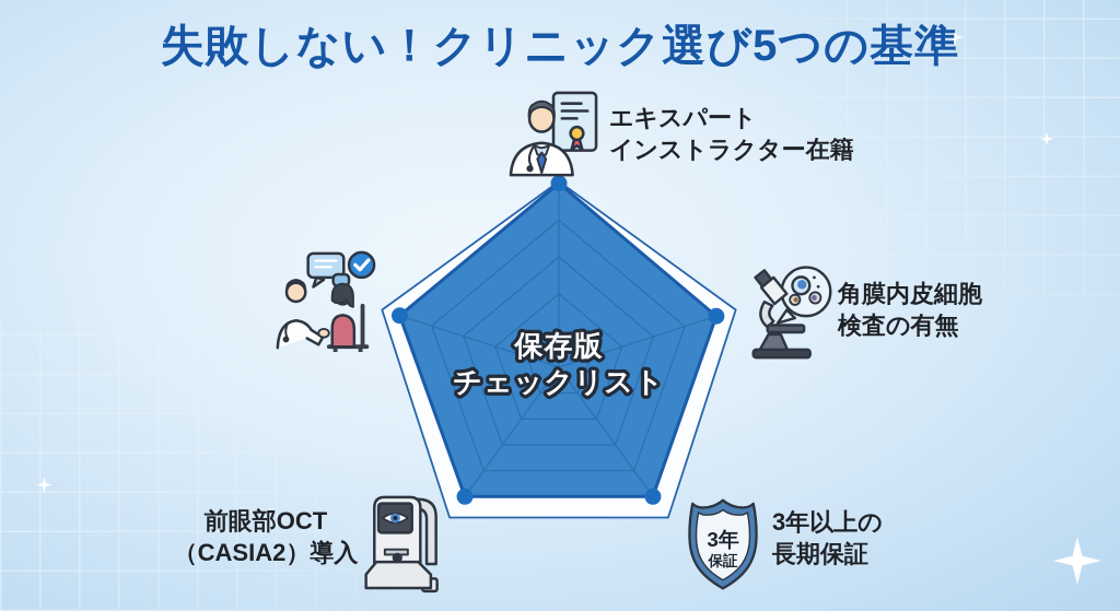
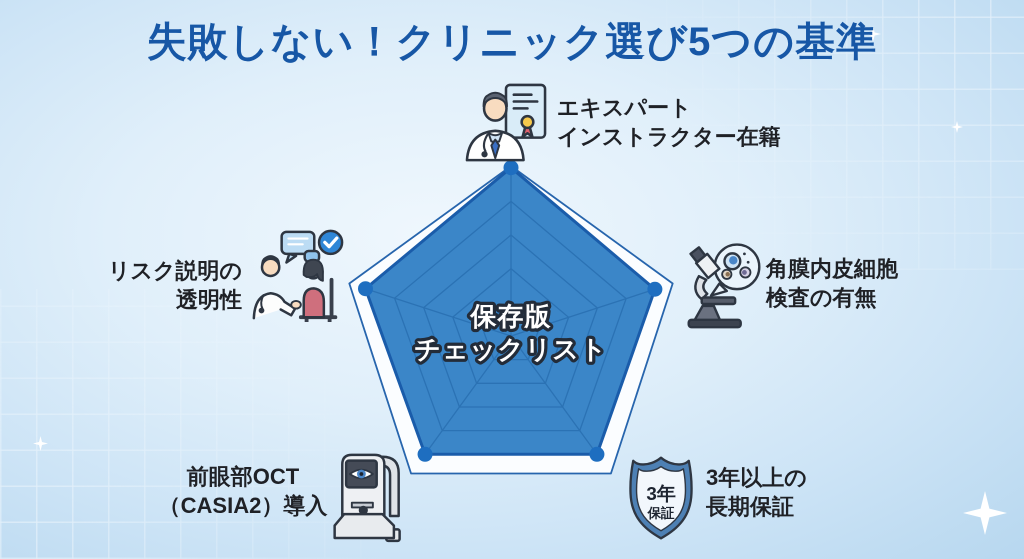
  失敗しない！クリニック選び5つの基準
  保存版
  チェックリスト
  エキスパート
  インストラクター在籍
  角膜内皮細胞
  検査の有無
+ リスク説明の
+ 透明性
  前眼部OCT
  （CASIA2）導入
  3年
  保証
  3年以上の
  長期保証
